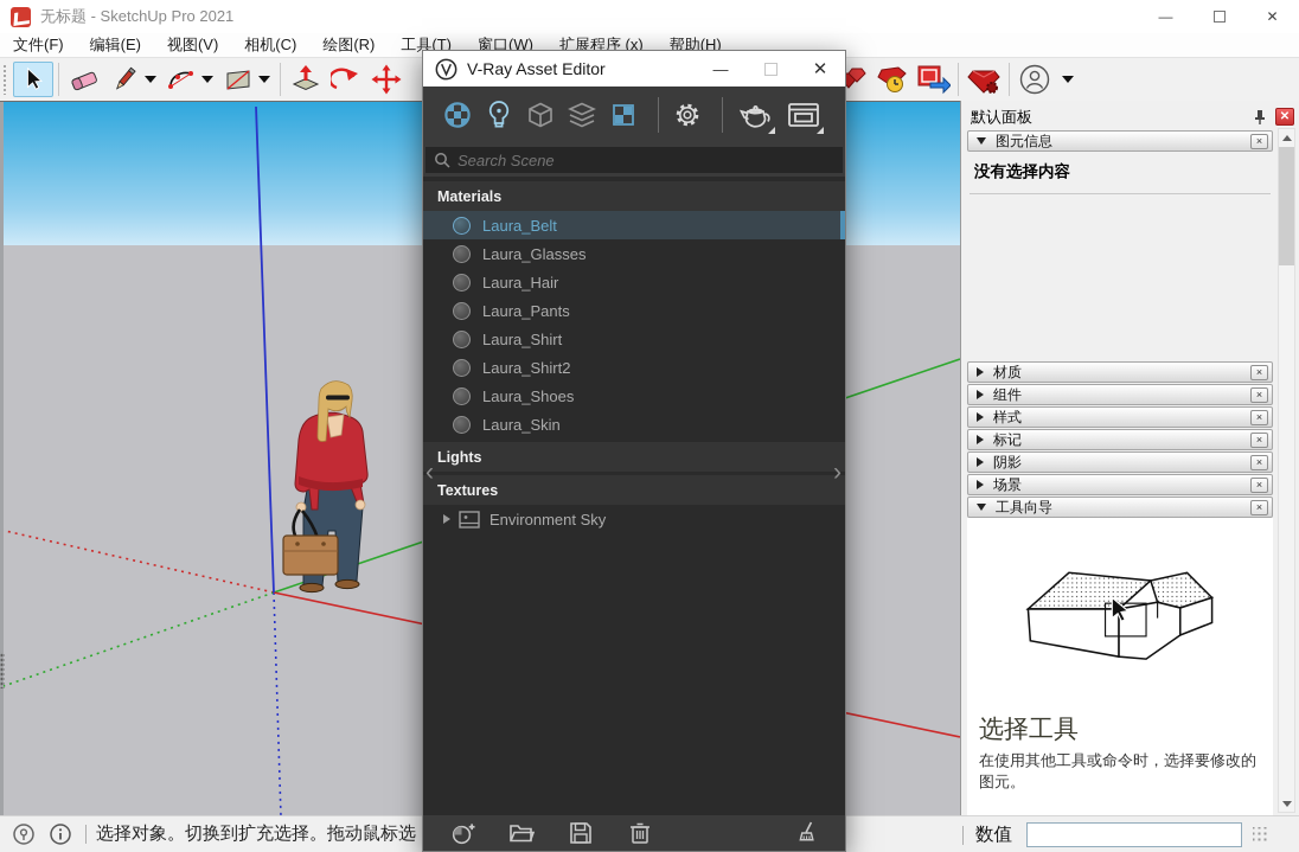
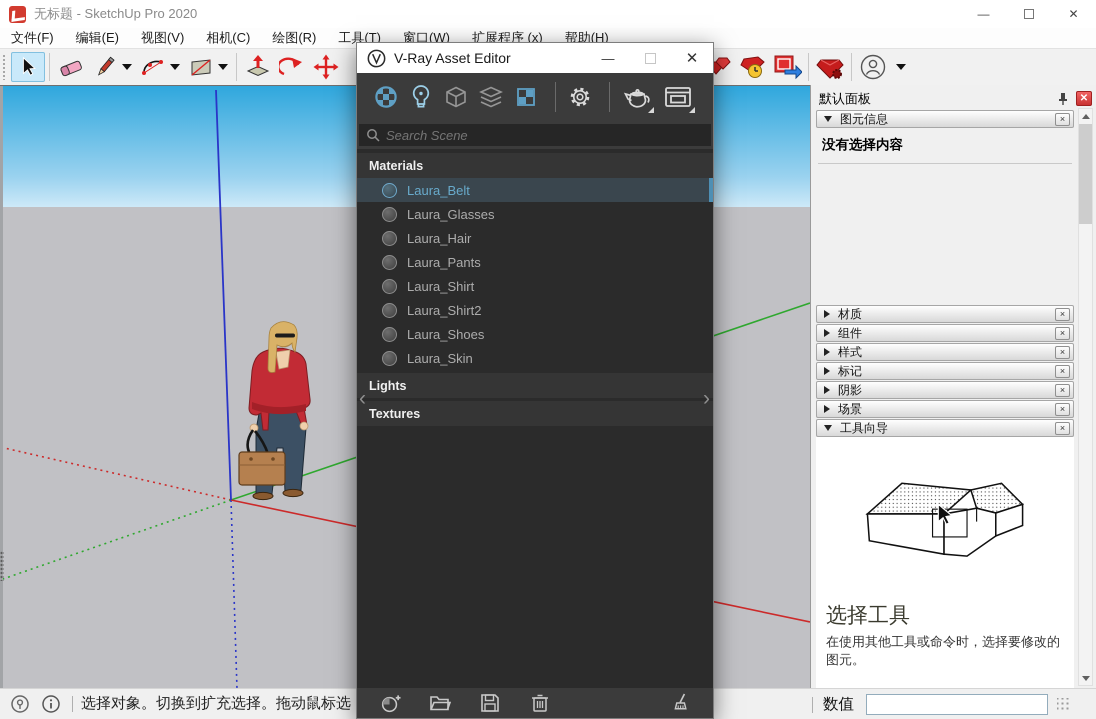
- 无标题 - SketchUp Pro 2021
+ 无标题 - SketchUp Pro 2020
  —
  ✕
  文件(F)
  编辑(E)
  视图(V)
  相机(C)
  绘图(R)
  工具(T)
  窗口(W)
  扩展程序 (x)
  帮助(H)
  默认面板
  ✕
  图元信息
  ×
  没有选择内容
  材质
  ×
  组件
  ×
  样式
  ×
  标记
  ×
  阴影
  ×
  场景
  ×
  工具向导
  ×
  选择工具
  在使用其他工具或命令时，选择要修改的图元。
  选择对象。切换到扩充选择。拖动鼠标选
  数值
  V-Ray Asset Editor
  —
  ✕
  Search Scene
  Materials
  Laura_Belt
  Laura_Glasses
  Laura_Hair
  Laura_Pants
  Laura_Shirt
  Laura_Shirt2
  Laura_Shoes
  Laura_Skin
  Lights
  Textures
- Environment Sky
  ‹
  ›
